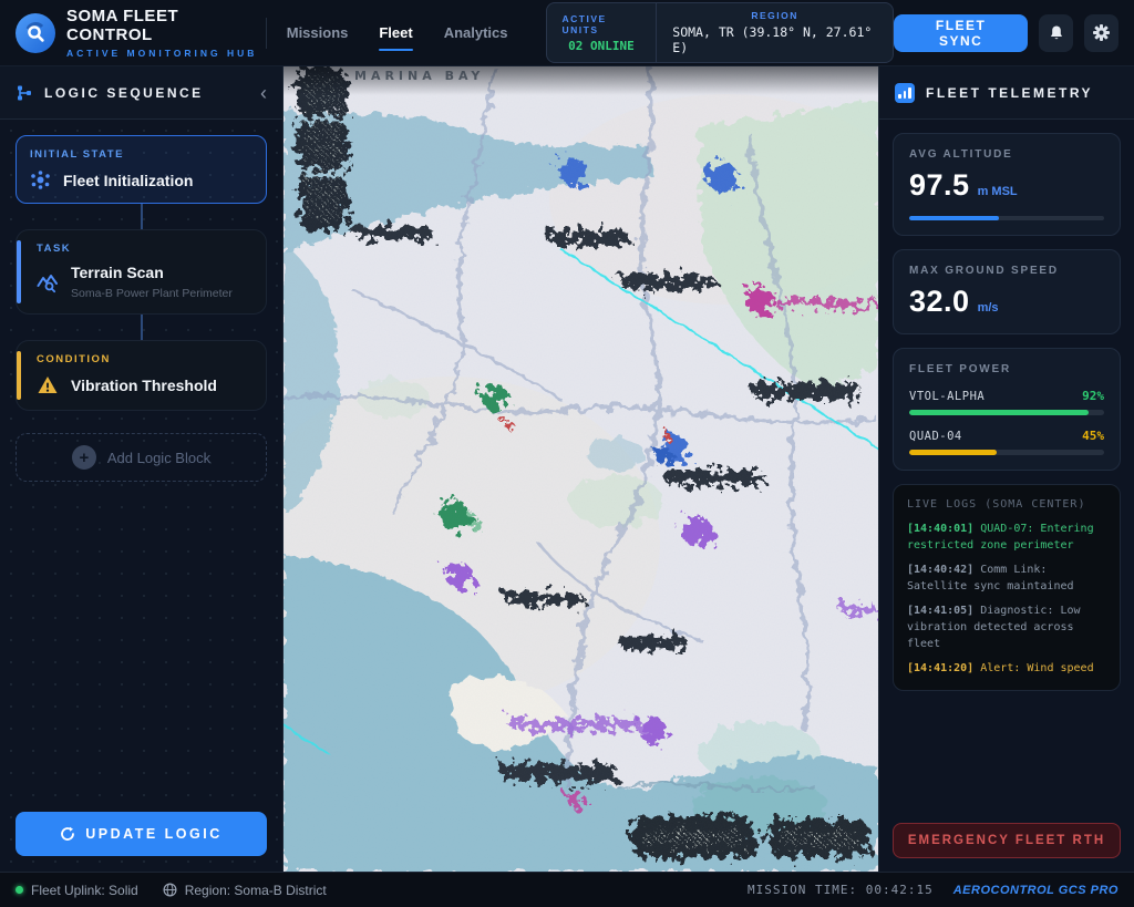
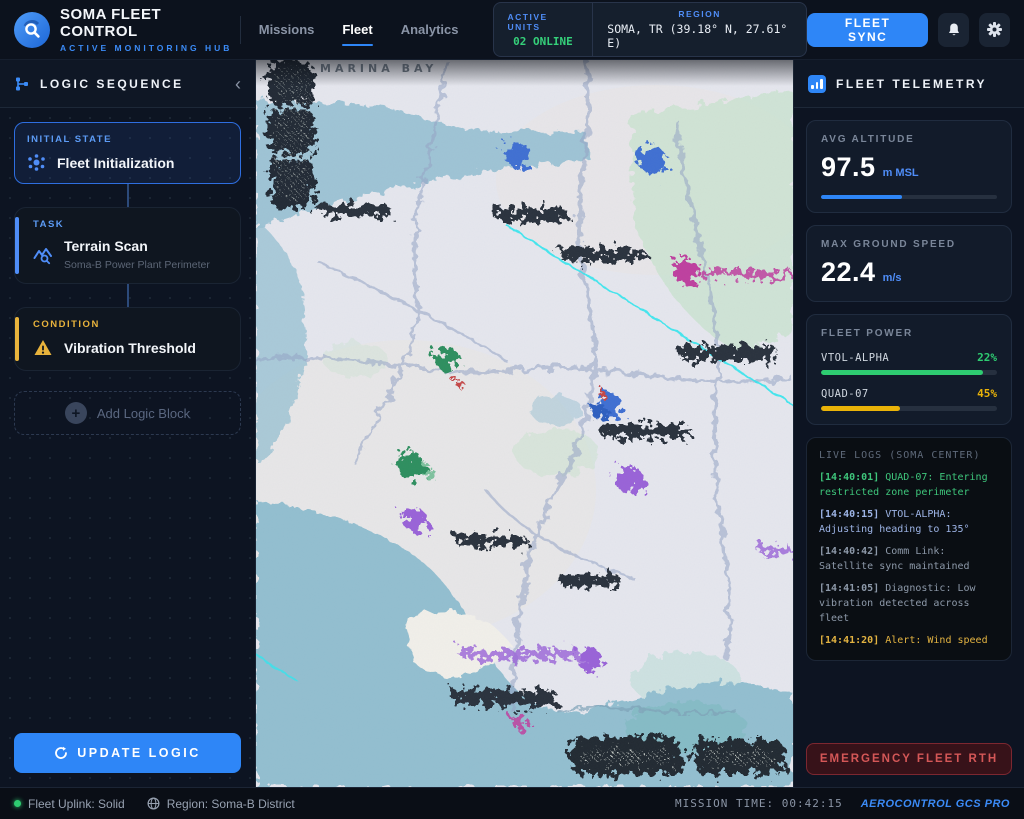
  SOMA FLEET CONTROL
  ACTIVE MONITORING HUB
  Missions
  Fleet
  Analytics
  ACTIVE UNITS
  02 ONLINE
  REGION
  SOMA, TR (39.18° N, 27.61° E)
  FLEET SYNC
  LOGIC SEQUENCE
  ‹
  INITIAL STATE
  Fleet Initialization
  TASK
  Terrain Scan
  Soma-B Power Plant Perimeter
  CONDITION
  Vibration Threshold
  +
  Add Logic Block
  UPDATE LOGIC
  MARINA BAY
  FLEET TELEMETRY
  AVG ALTITUDE
  97.5
  m MSL
  MAX GROUND SPEED
- 32.0
+ 22.4
  m/s
  FLEET POWER
  VTOL-ALPHA
- 92%
+ 22%
- QUAD-04
+ QUAD-07
  45%
  LIVE LOGS (SOMA CENTER)
  [14:40:01] QUAD-07: Entering restricted zone perimeter
+ [14:40:15] VTOL-ALPHA: Adjusting heading to 135°
  [14:40:42] Comm Link: Satellite sync maintained
  [14:41:05] Diagnostic: Low vibration detected across fleet
  [14:41:20] Alert: Wind speed
  EMERGENCY FLEET RTH
  Fleet Uplink: Solid
  Region: Soma-B District
  MISSION TIME: 00:42:15
  AEROCONTROL GCS PRO
